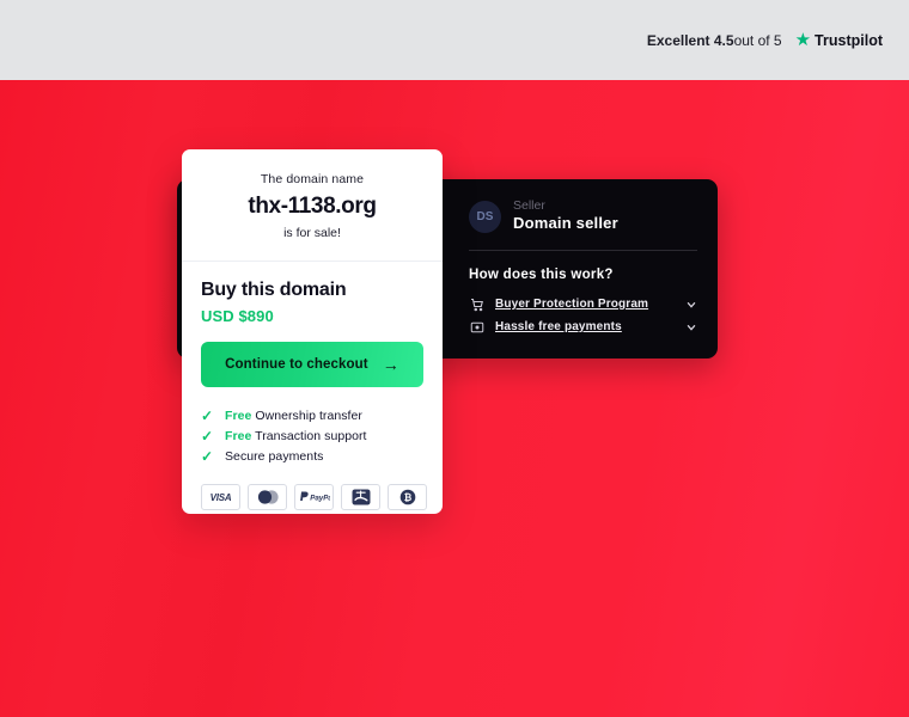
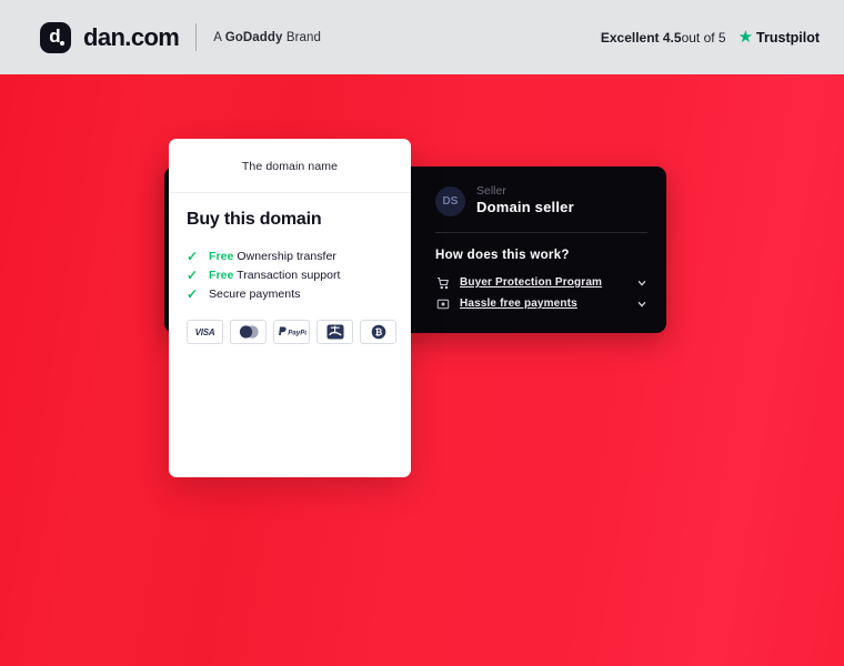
+ d
+ dan.com
+ A GoDaddy Brand
  Excellent 4.5
  out of 5
  ★
  Trustpilot
  DS
  Seller
  Domain seller
  How does this work?
  Buyer Protection Program
  Hassle free payments
  The domain name
- thx-1138.org
- is for sale!
  Buy this domain
- USD $890
- Continue to checkout
- →
  ✓
  Free Ownership transfer
  ✓
  Free Transaction support
  ✓
  Secure payments
  VISA
  ₿
